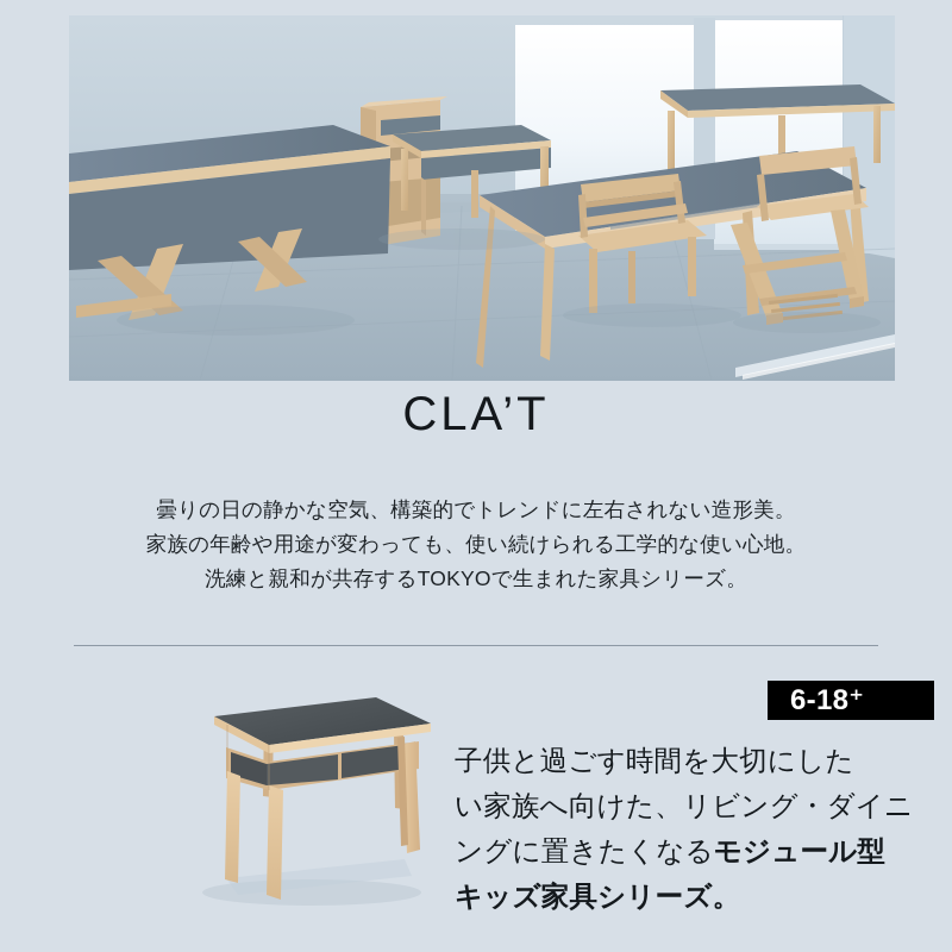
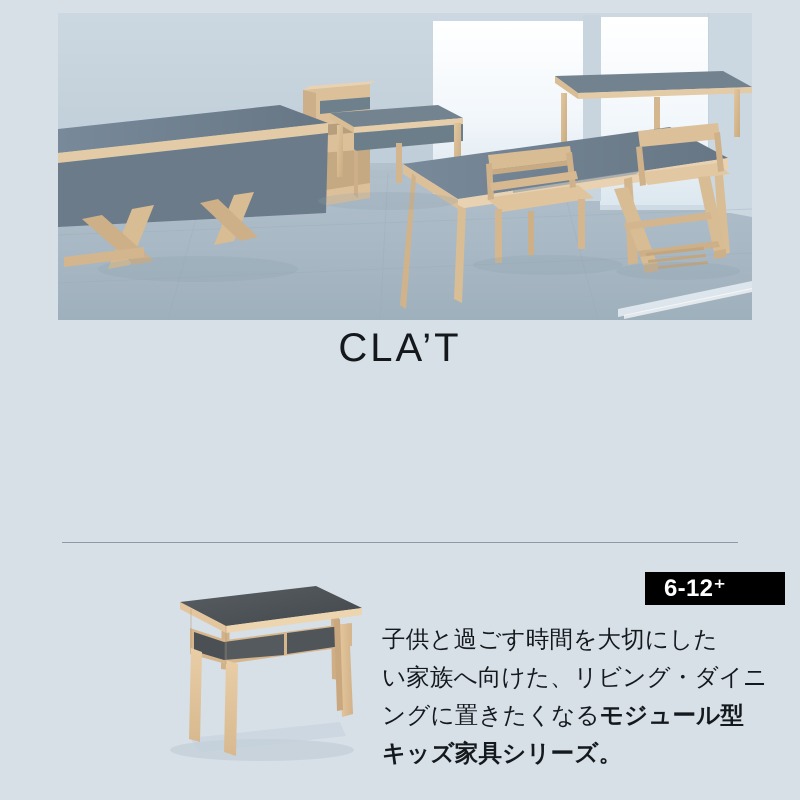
  CLA’T
- 曇りの日の静かな空気、構築的でトレンドに左右されない造形美。
- 家族の年齢や用途が変わっても、使い続けられる工学的な使い心地。
- 洗練と親和が共存するTOKYOで生まれた家具シリーズ。
- 6-18⁺
+ 6-12⁺
  子供と過ごす時間を大切にした
  い家族へ向けた、リビング・ダイニ
  ングに置きたくなるモジュール型
  キッズ家具シリーズ。
